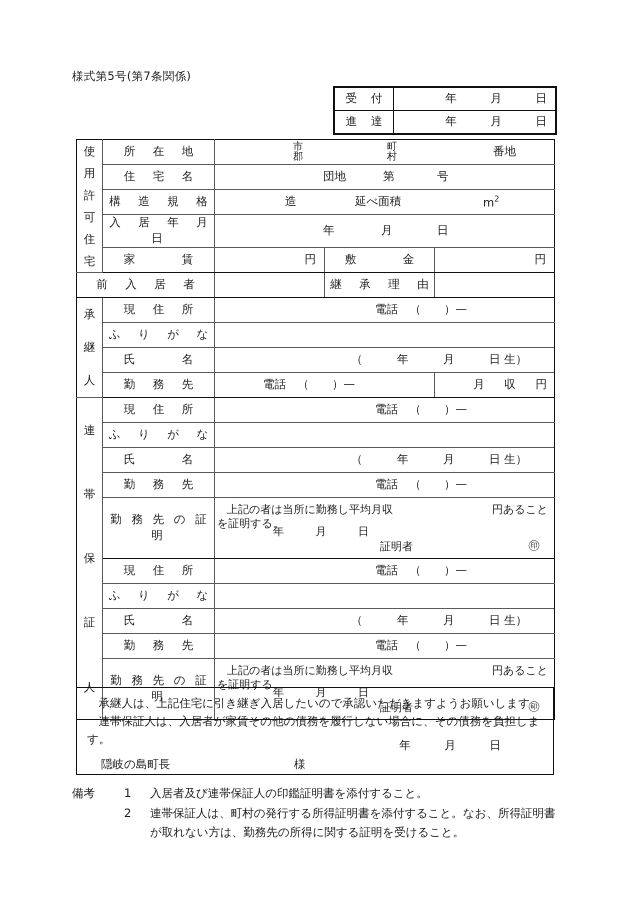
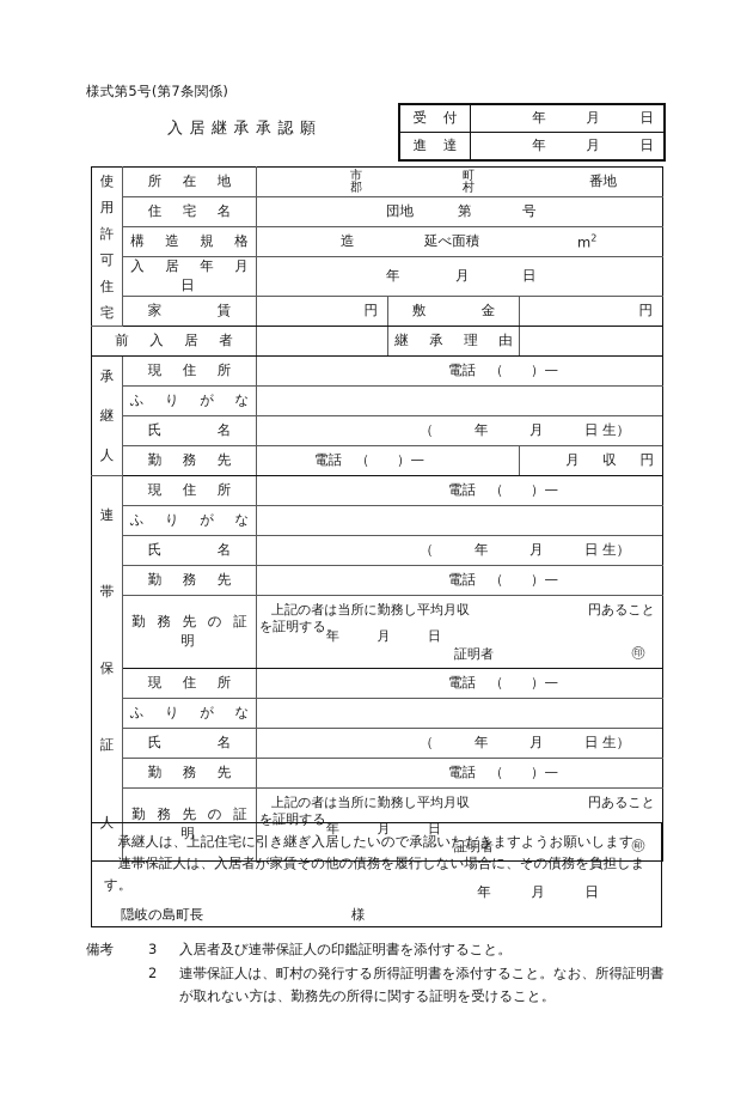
  様式第5号(第7条関係)
+ 入居継承承認願
  受 付	年 月 日
  進 達	年 月 日
  使 用 許 可 住 宅	所 在 地	市 郡 町 村 番地
  住 宅 名	団地 第 号
  構 造 規 格	造 延べ面積 m2
  入 居 年 月 日	年 月 日
  家 賃	円	敷 金	円
  前 入 居 者		継 承 理 由
  承 継 人	現 住 所	電話 （ ）—
  ふ り が な
  氏 名	（ 年 月 日 生）
  勤 務 先	電話 （ ）—	月 収	円
  連 帯 保 証 人	現 住 所	電話 （ ）—
  ふ り が な
  氏 名	（ 年 月 日 生）
  勤 務 先	電話 （ ）—
  勤 務 先 の 証 明	上記の者は当所に勤務し平均月収 円あること を証明する。 年 月 日 証明者 ㊞
  現 住 所	電話 （ ）—
  ふ り が な
  氏 名	（ 年 月 日 生）
  勤 務 先	電話 （ ）—
  勤 務 先 の 証 明	上記の者は当所に勤務し平均月収 円あること を証明する。 年 月 日 証明者 ㊞
  承継人は、上記住宅に引き継ぎ入居したいので承認いただきますようお願いします。
  連帯保証人は、入居者が家賃その他の債務を履行しない場合に、その債務を負担します。
  年 月 日
  隠岐の島町長 様
  備考
- 1
+ 3
  入居者及び連帯保証人の印鑑証明書を添付すること。
  2
  連帯保証人は、町村の発行する所得証明書を添付すること。なお、所得証明書
  が取れない方は、勤務先の所得に関する証明を受けること。
